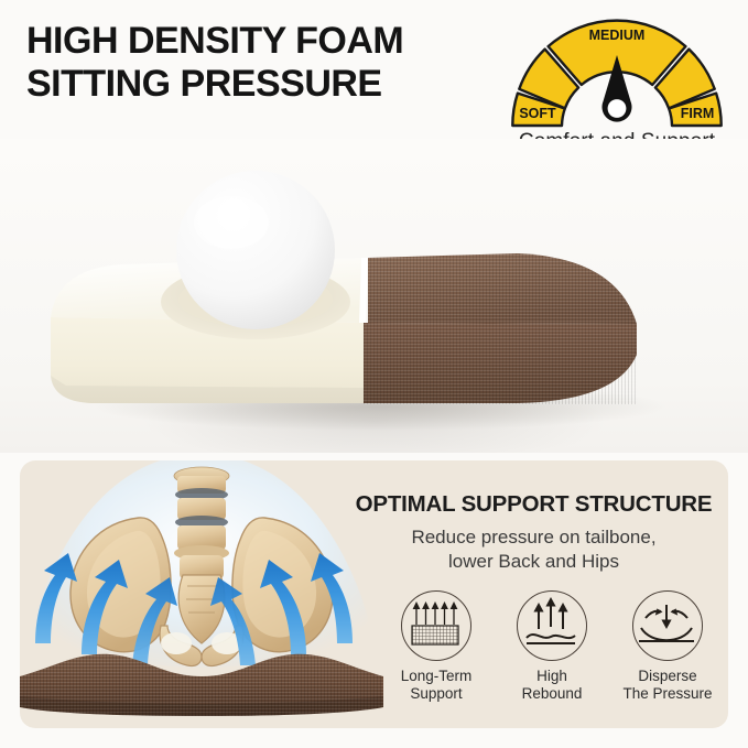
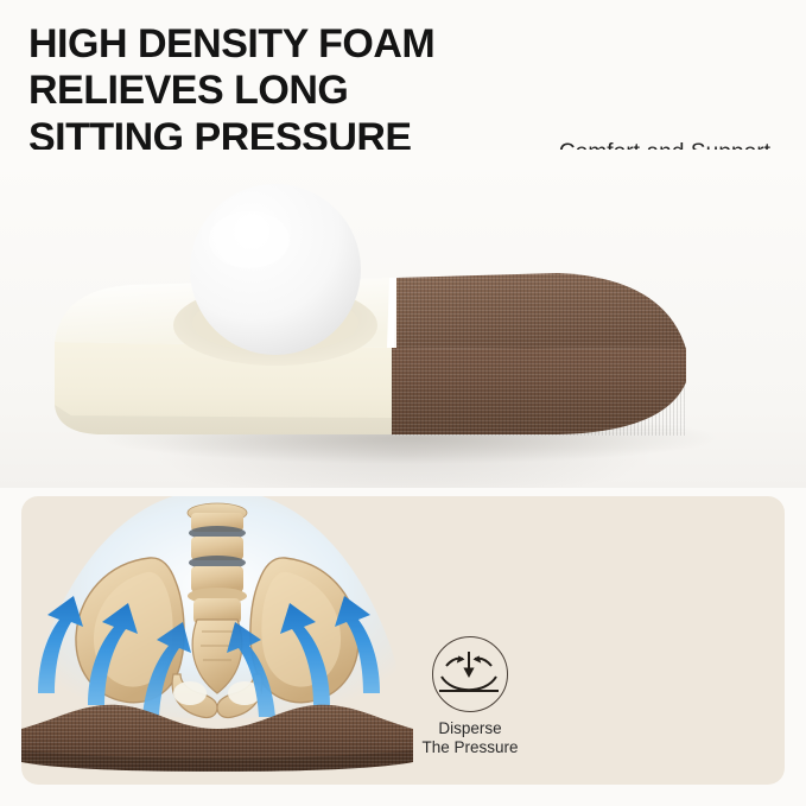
  HIGH DENSITY FOAM
+ RELIEVES LONG
  SITTING PRESSURE
- SOFT
- MEDIUM
- FIRM
- OPTIMAL SUPPORT STRUCTURE
- Reduce pressure on tailbone,
- lower Back and Hips
- Long-Term
- Support
- High
- Rebound
  Disperse
  The Pressure
